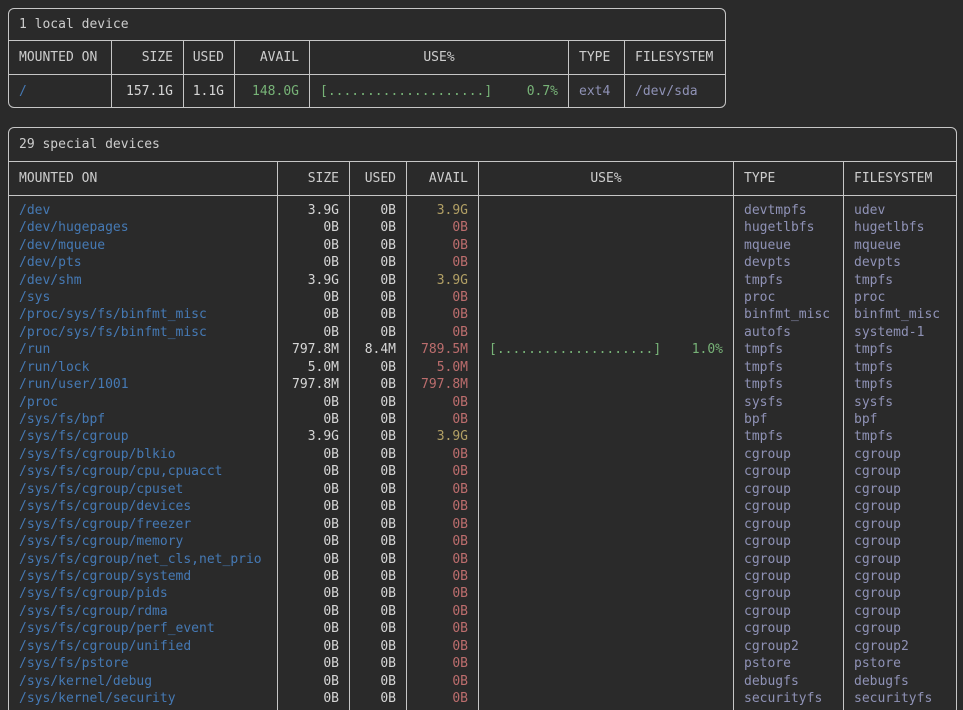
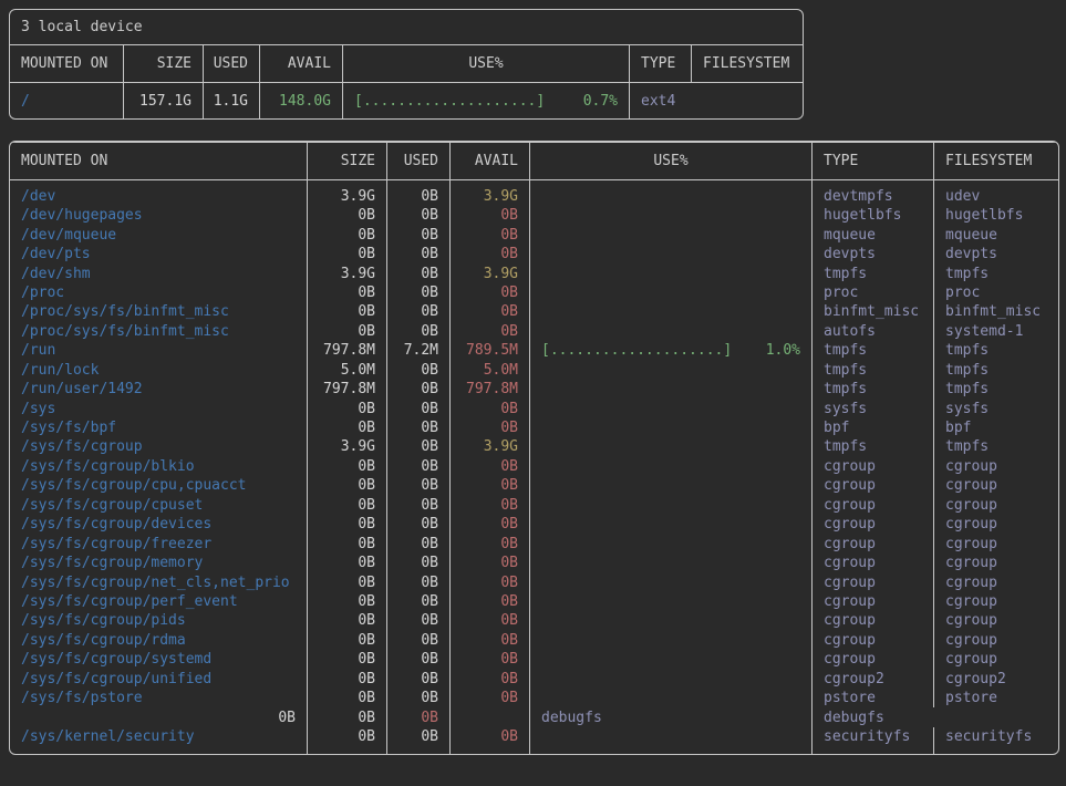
- 1 local device
+ 3 local device
  MOUNTED ON
  SIZE
  USED
  AVAIL
  USE%
  TYPE
  FILESYSTEM
  /
  157.1G
  1.1G
  148.0G
  [....................]
  0.7%
  ext4
- /dev/sda
- 29 special devices
  MOUNTED ON
  SIZE
  USED
  AVAIL
  USE%
  TYPE
  FILESYSTEM
  /dev
  3.9G
  0B
  3.9G
  devtmpfs
  udev
  /dev/hugepages
  0B
  0B
  0B
  hugetlbfs
  hugetlbfs
  /dev/mqueue
  0B
  0B
  0B
  mqueue
  mqueue
  /dev/pts
  0B
  0B
  0B
  devpts
  devpts
  /dev/shm
  3.9G
  0B
  3.9G
  tmpfs
  tmpfs
- /sys
+ /proc
  0B
  0B
  0B
  proc
  proc
  /proc/sys/fs/binfmt_misc
  0B
  0B
  0B
  binfmt_misc
  binfmt_misc
  /proc/sys/fs/binfmt_misc
  0B
  0B
  0B
  autofs
  systemd-1
  /run
  797.8M
- 8.4M
+ 7.2M
  789.5M
  [....................]
  1.0%
  tmpfs
  tmpfs
  /run/lock
  5.0M
  0B
  5.0M
  tmpfs
  tmpfs
- /run/user/1001
+ /run/user/1492
  797.8M
  0B
  797.8M
  tmpfs
  tmpfs
- /proc
+ /sys
  0B
  0B
  0B
  sysfs
  sysfs
  /sys/fs/bpf
  0B
  0B
  0B
  bpf
  bpf
  /sys/fs/cgroup
  3.9G
  0B
  3.9G
  tmpfs
  tmpfs
  /sys/fs/cgroup/blkio
  0B
  0B
  0B
  cgroup
  cgroup
  /sys/fs/cgroup/cpu,cpuacct
  0B
  0B
  0B
  cgroup
  cgroup
  /sys/fs/cgroup/cpuset
  0B
  0B
  0B
  cgroup
  cgroup
  /sys/fs/cgroup/devices
  0B
  0B
  0B
  cgroup
  cgroup
  /sys/fs/cgroup/freezer
  0B
  0B
  0B
  cgroup
  cgroup
  /sys/fs/cgroup/memory
  0B
  0B
  0B
  cgroup
  cgroup
  /sys/fs/cgroup/net_cls,net_prio
  0B
  0B
  0B
  cgroup
  cgroup
- /sys/fs/cgroup/systemd
+ /sys/fs/cgroup/perf_event
  0B
  0B
  0B
  cgroup
  cgroup
  /sys/fs/cgroup/pids
  0B
  0B
  0B
  cgroup
  cgroup
  /sys/fs/cgroup/rdma
  0B
  0B
  0B
  cgroup
  cgroup
- /sys/fs/cgroup/perf_event
+ /sys/fs/cgroup/systemd
  0B
  0B
  0B
  cgroup
  cgroup
  /sys/fs/cgroup/unified
  0B
  0B
  0B
  cgroup2
  cgroup2
  /sys/fs/pstore
  0B
  0B
  0B
  pstore
  pstore
- /sys/kernel/debug
  0B
  0B
  0B
  debugfs
  debugfs
  /sys/kernel/security
  0B
  0B
  0B
  securityfs
  securityfs
